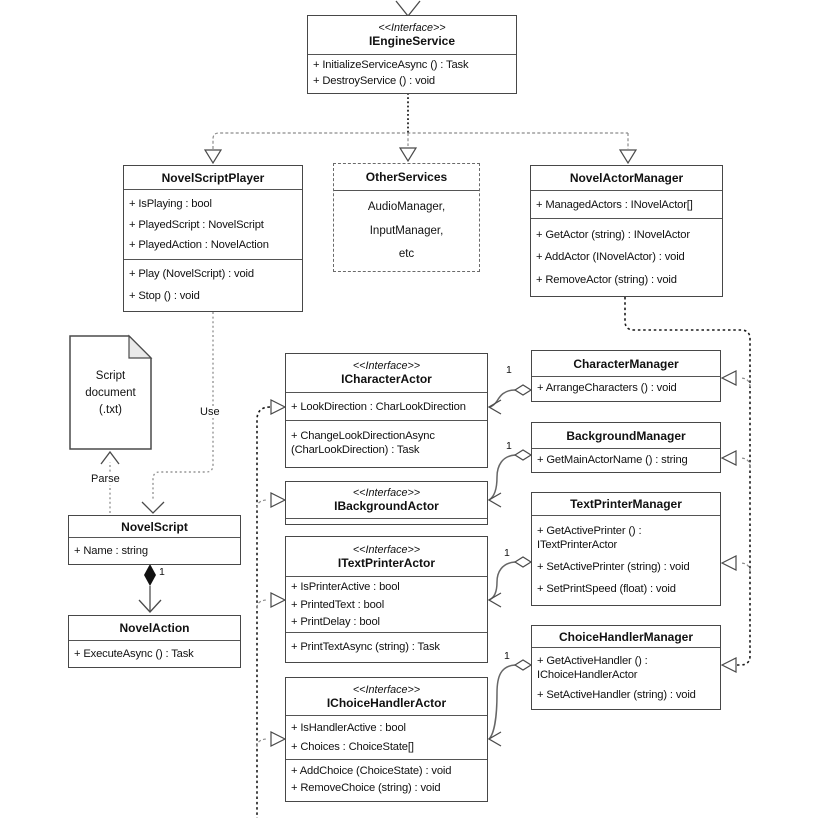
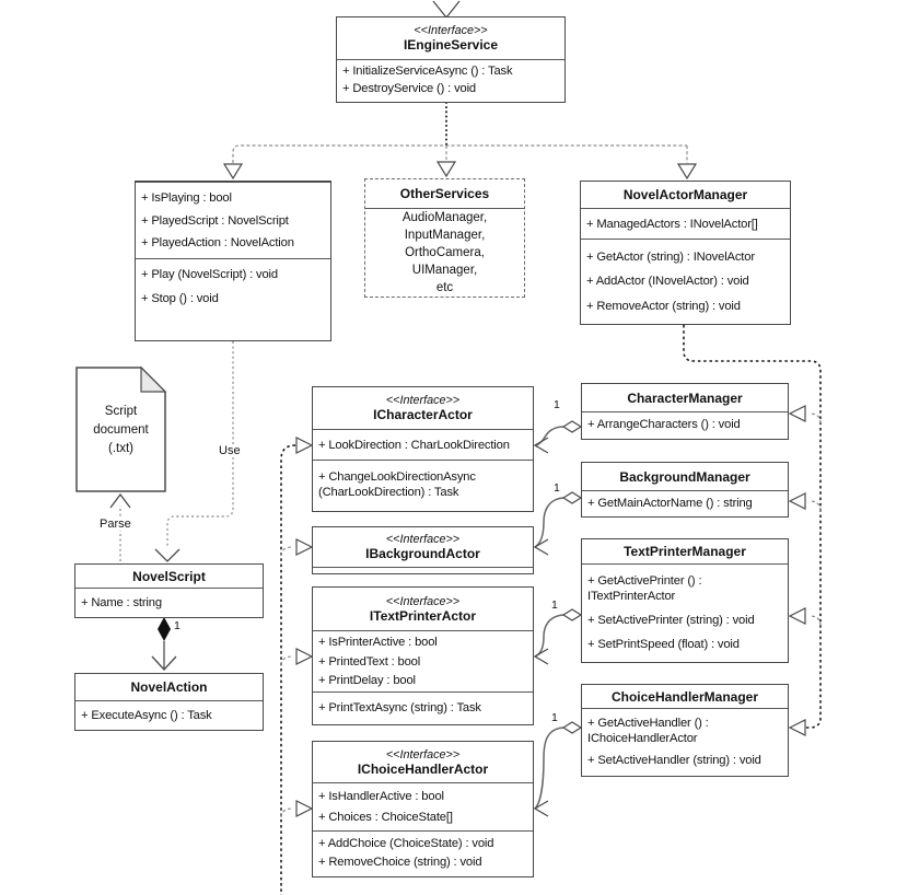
  <<Interface>>
  IEngineService
  + InitializeServiceAsync () : Task
  + DestroyService () : void
- NovelScriptPlayer
  + IsPlaying : bool
  + PlayedScript : NovelScript
  + PlayedAction : NovelAction
  + Play (NovelScript) : void
  + Stop () : void
  OtherServices
  AudioManager,
  InputManager,
+ OrthoCamera, UIManager,
  etc
  NovelActorManager
  + ManagedActors : INovelActor[]
  + GetActor (string) : INovelActor
  + AddActor (INovelActor) : void
  + RemoveActor (string) : void
  Script
  document
  (.txt)
  <<Interface>>
  ICharacterActor
  + LookDirection : CharLookDirection
  + ChangeLookDirectionAsync (CharLookDirection) : Task
  CharacterManager
  + ArrangeCharacters () : void
  BackgroundManager
  + GetMainActorName () : string
  <<Interface>>
  IBackgroundActor
  TextPrinterManager
  + GetActivePrinter () : ITextPrinterActor
  + SetActivePrinter (string) : void
  + SetPrintSpeed (float) : void
  <<Interface>>
  ITextPrinterActor
  + IsPrinterActive : bool
  + PrintedText : bool
  + PrintDelay : bool
  + PrintTextAsync (string) : Task
  ChoiceHandlerManager
  + GetActiveHandler () : IChoiceHandlerActor
  + SetActiveHandler (string) : void
  <<Interface>>
  IChoiceHandlerActor
  + IsHandlerActive : bool
  + Choices : ChoiceState[]
  + AddChoice (ChoiceState) : void
  + RemoveChoice (string) : void
  NovelScript
  + Name : string
  NovelAction
  + ExecuteAsync () : Task
  Use
  Parse
  1
  1
  1
  1
  1
